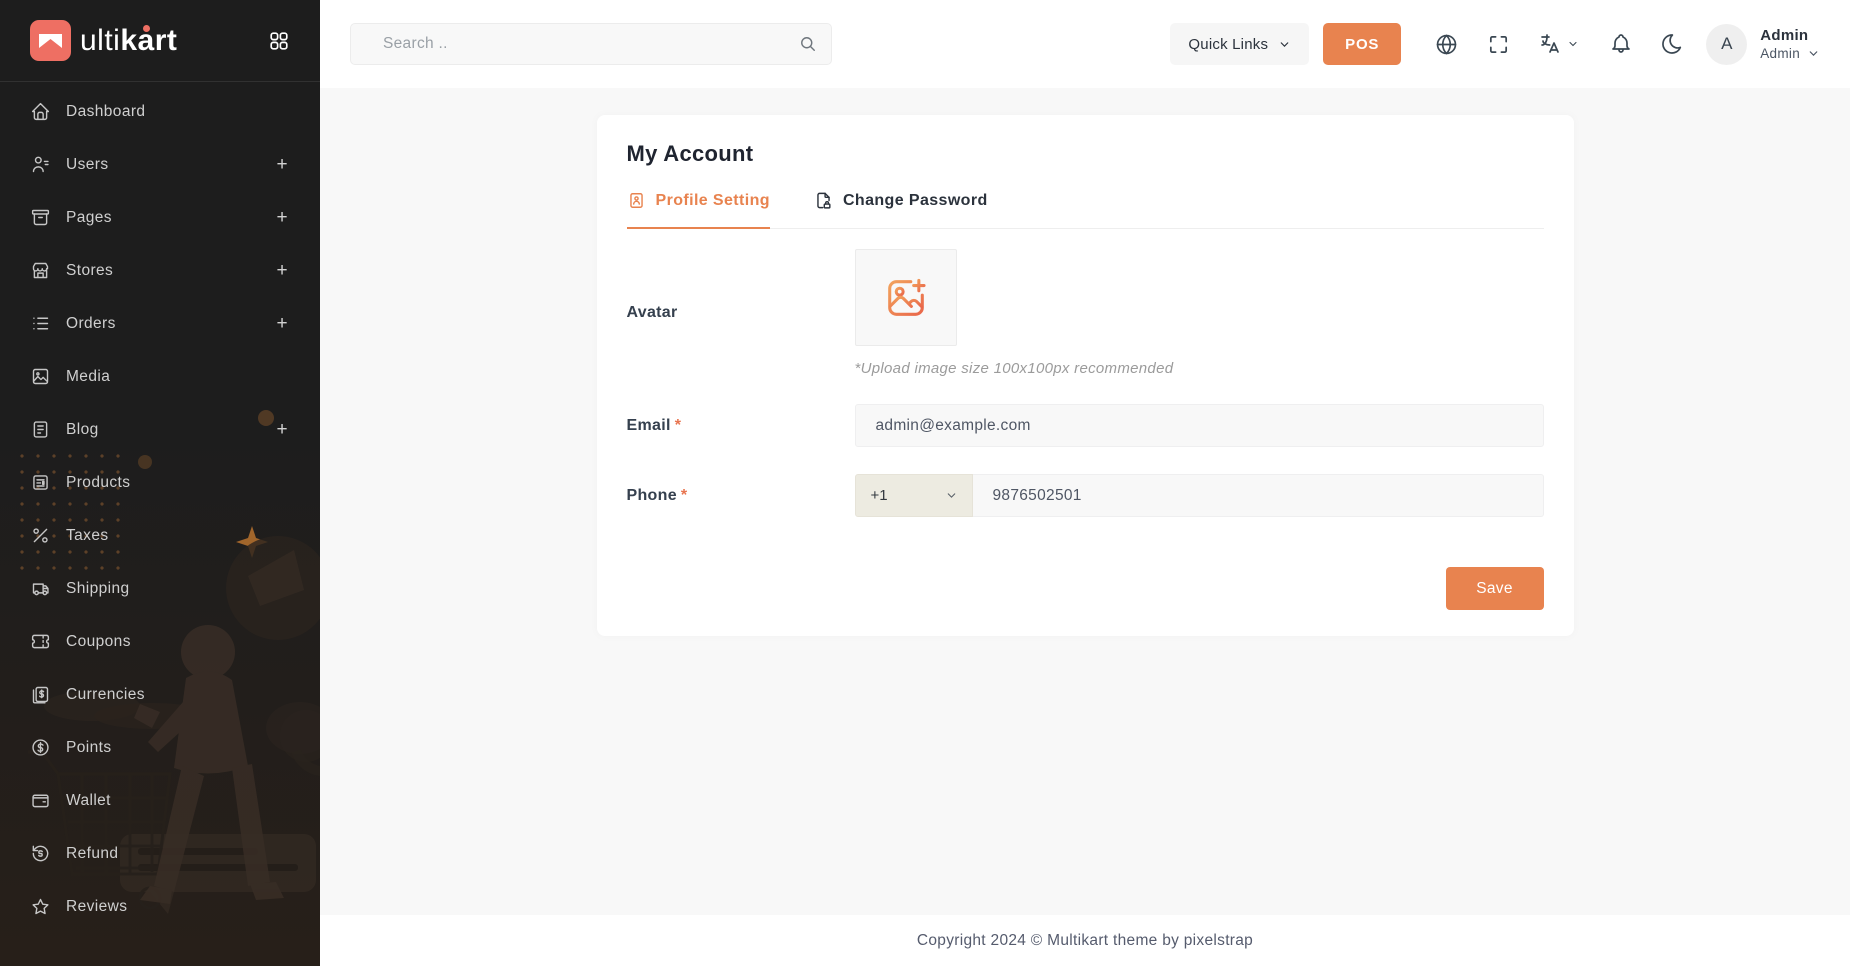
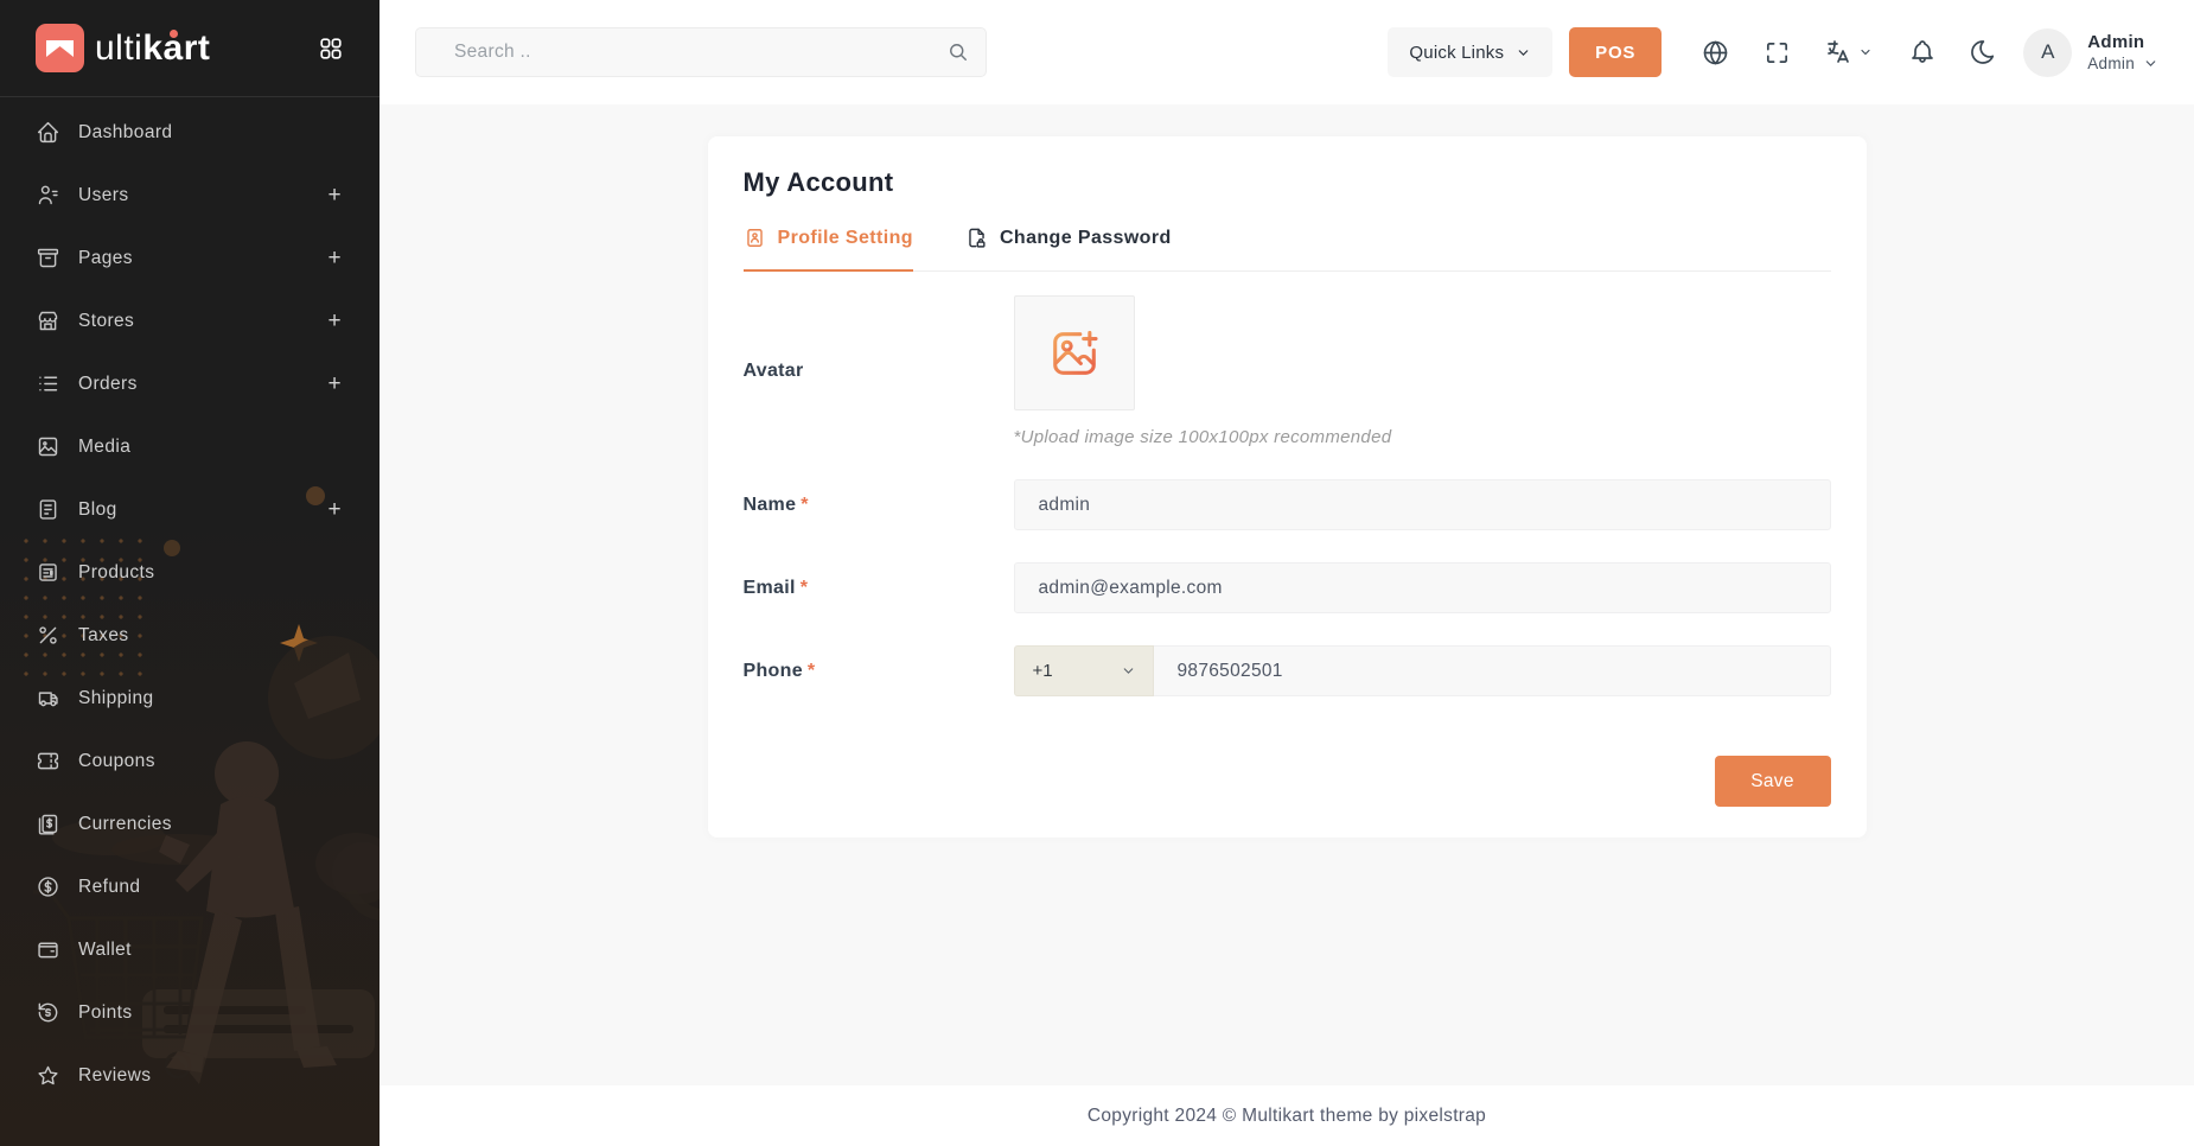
  ultikart
  Dashboard
  Users
  +
  Pages
  +
  Stores
  +
  Orders
  +
  Media
  Blog
  +
  Products
  Taxes
  Shipping
  Coupons
  Currencies
- Points
+ Refund
  Wallet
- Refund
+ Points
  Reviews
  Search ..
  Quick Links
  POS
  A
  Admin
  Admin
  My Account
  Profile Setting
  Change Password
  Avatar
  *Upload image size 100x100px recommended
+ Name *
+ admin
  Email *
  admin@example.com
  Phone *
  +1
  9876502501
  Save
  Copyright 2024 © Multikart theme by pixelstrap
